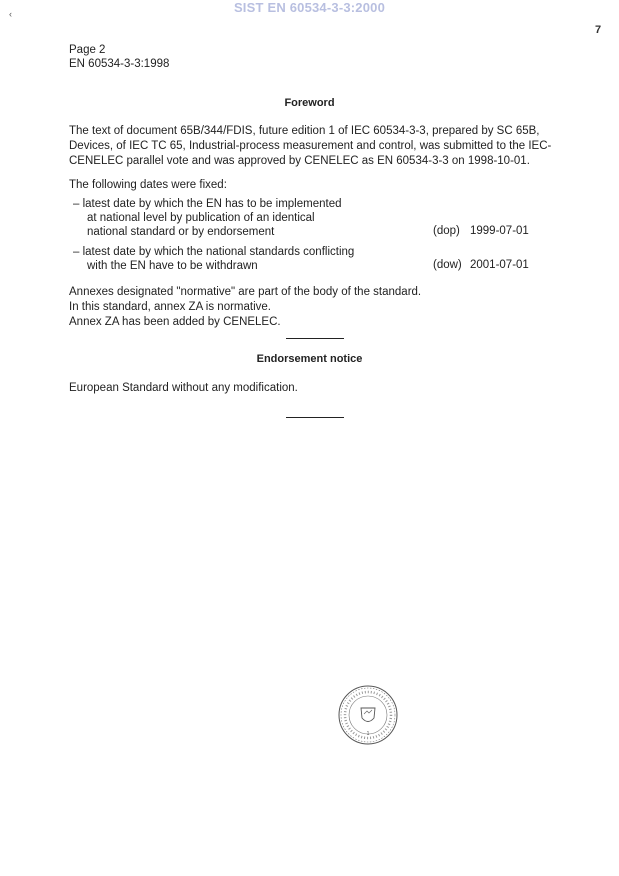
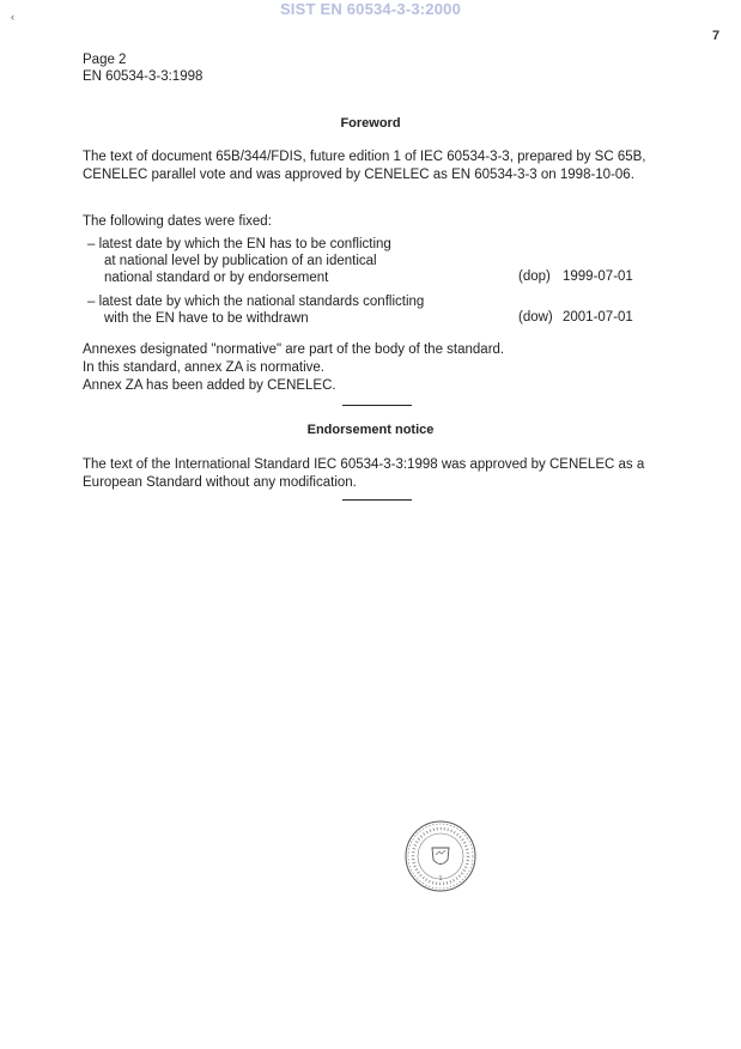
  SIST EN 60534-3-3:2000
  ‹
  7
  Page 2
  EN 60534-3-3:1998
  Foreword
  The text of document 65B/344/FDIS, future edition 1 of IEC 60534-3-3, prepared by SC 65B,
- Devices, of IEC TC 65, Industrial-process measurement and control, was submitted to the IEC-
- CENELEC parallel vote and was approved by CENELEC as EN 60534-3-3 on 1998-10-01.
+ CENELEC parallel vote and was approved by CENELEC as EN 60534-3-3 on 1998-10-06.
  The following dates were fixed:
- – latest date by which the EN has to be implemented
+ – latest date by which the EN has to be conflicting
  at national level by publication of an identical
  national standard or by endorsement
  (dop)
  1999-07-01
  – latest date by which the national standards conflicting
  with the EN have to be withdrawn
  (dow)
  2001-07-01
  Annexes designated "normative" are part of the body of the standard.
  In this standard, annex ZA is normative.
  Annex ZA has been added by CENELEC.
  Endorsement notice
+ The text of the International Standard IEC 60534-3-3:1998 was approved by CENELEC as a
  European Standard without any modification.
